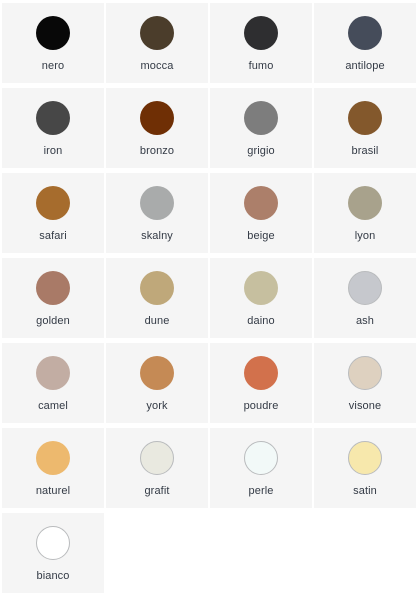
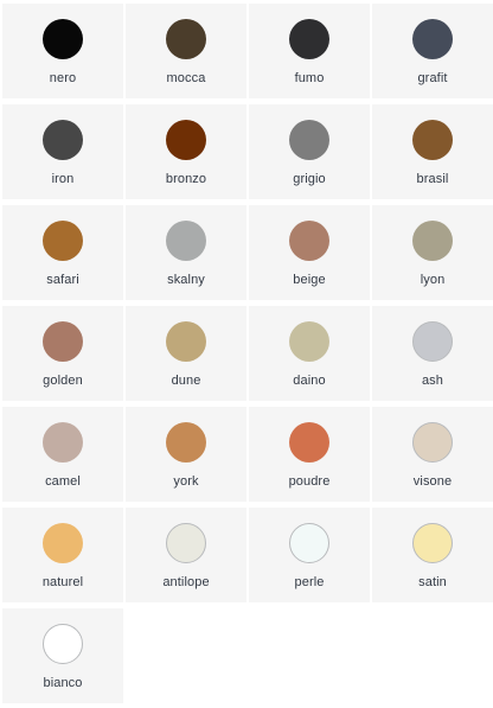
  nero
  mocca
  fumo
- antilope
+ grafit
  iron
  bronzo
  grigio
  brasil
  safari
  skalny
  beige
  lyon
  golden
  dune
  daino
  ash
  camel
  york
  poudre
  visone
  naturel
- grafit
+ antilope
  perle
  satin
  bianco
